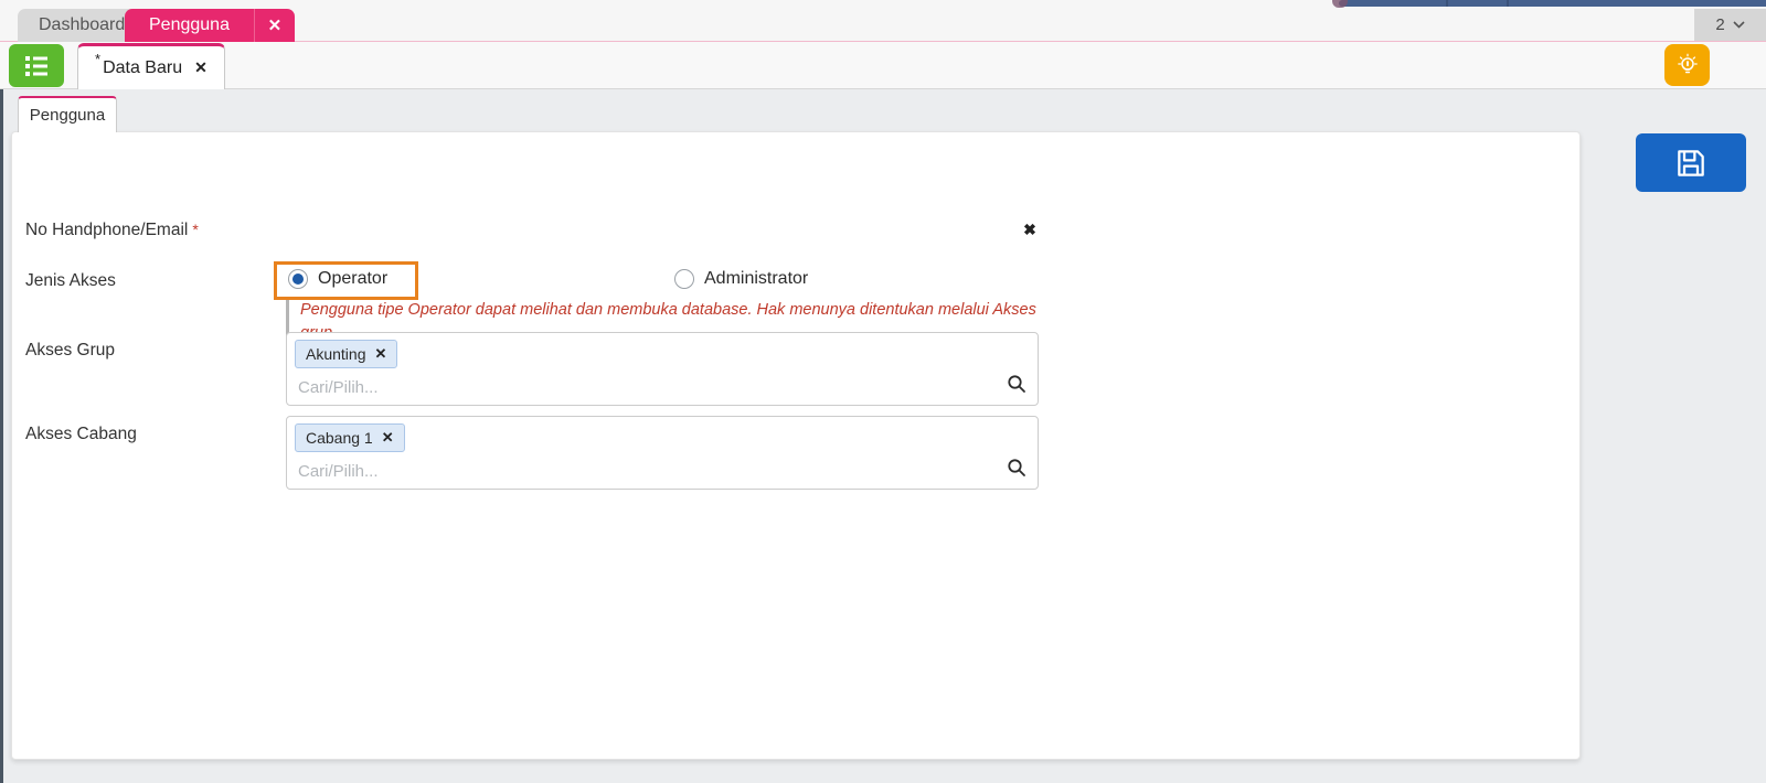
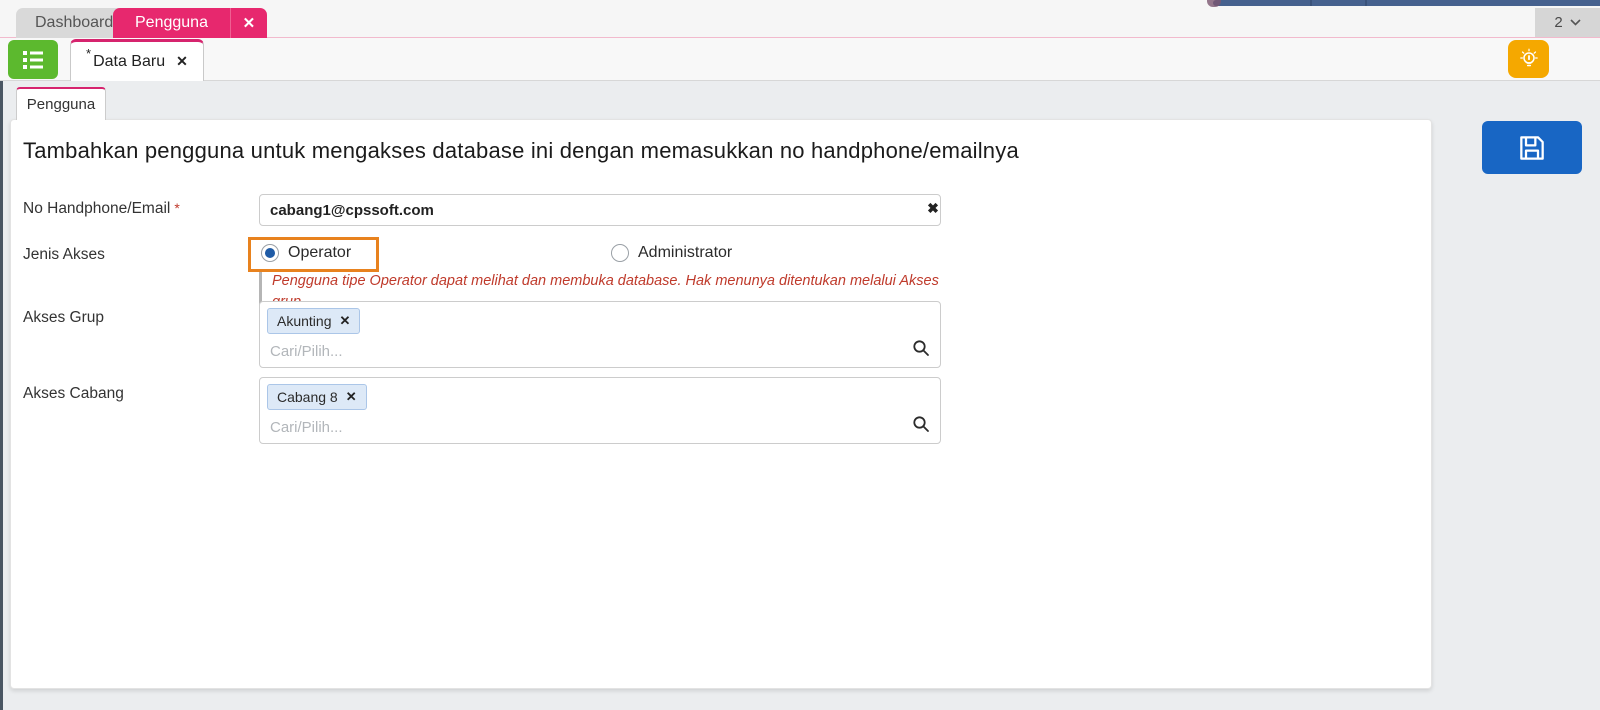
  Dashboard
  Pengguna
  ✕
  2
  *
  Data Baru
  ✕
  Pengguna
+ Tambahkan pengguna untuk mengakses database ini dengan memasukkan no handphone/emailnya
  No Handphone/Email *
+ cabang1@cpssoft.com
  ✖
  Jenis Akses
  Operator
  Administrator
  Pengguna tipe Operator dapat melihat dan membuka database. Hak menunya ditentukan melalui Akses
  Akses Grup
  Akunting
  ✕
  Cari/Pilih...
  Akses Cabang
- Cabang 1
+ Cabang 8
  ✕
  Cari/Pilih...
